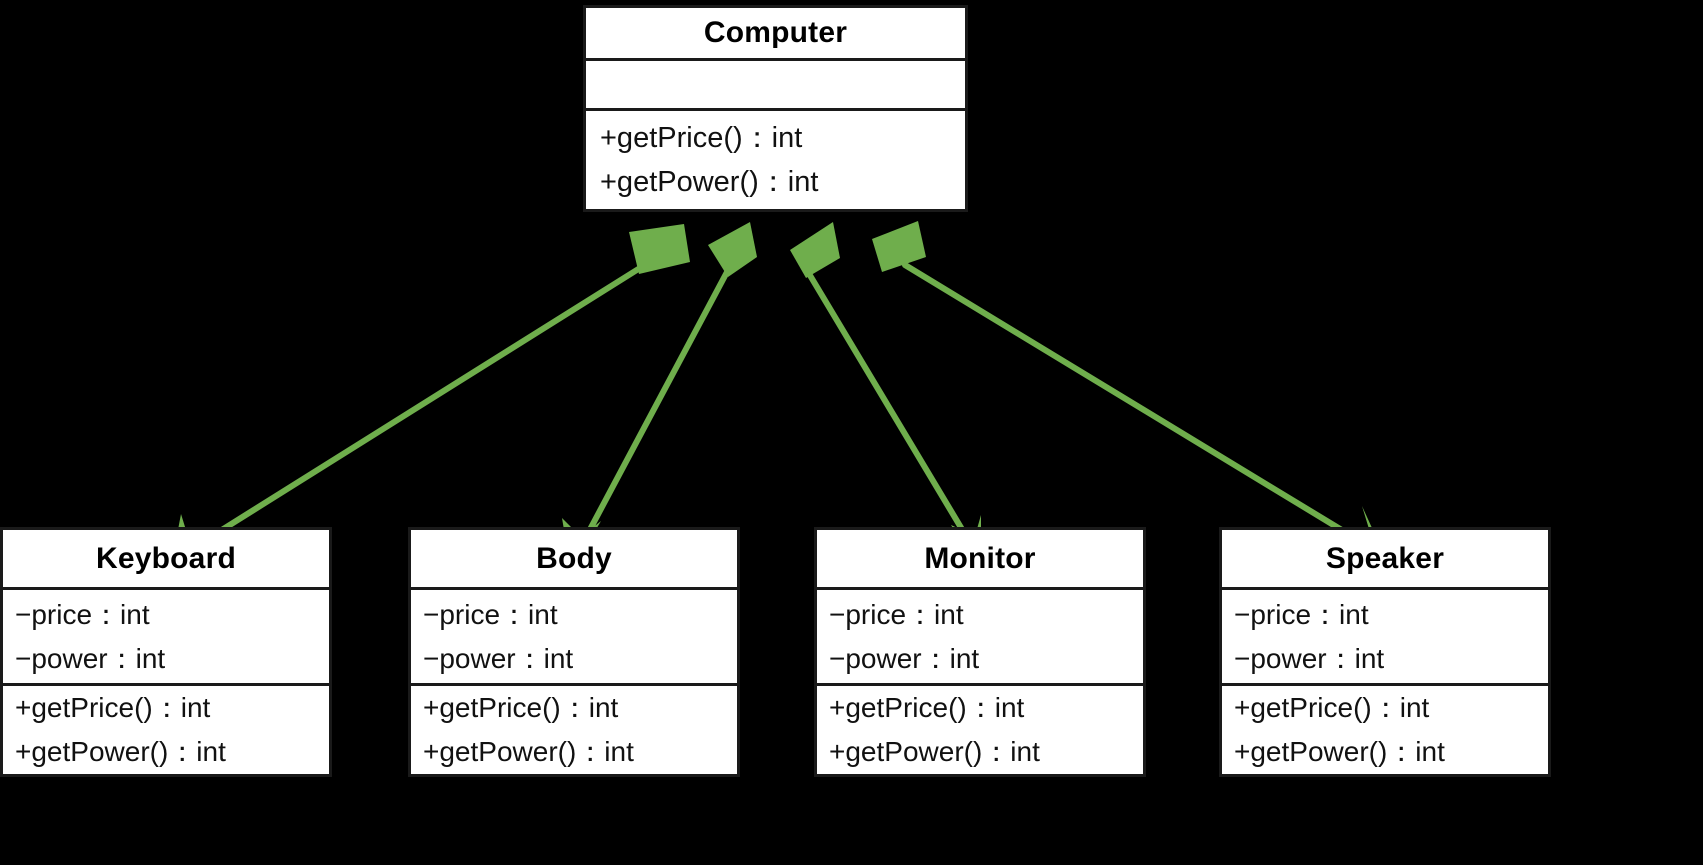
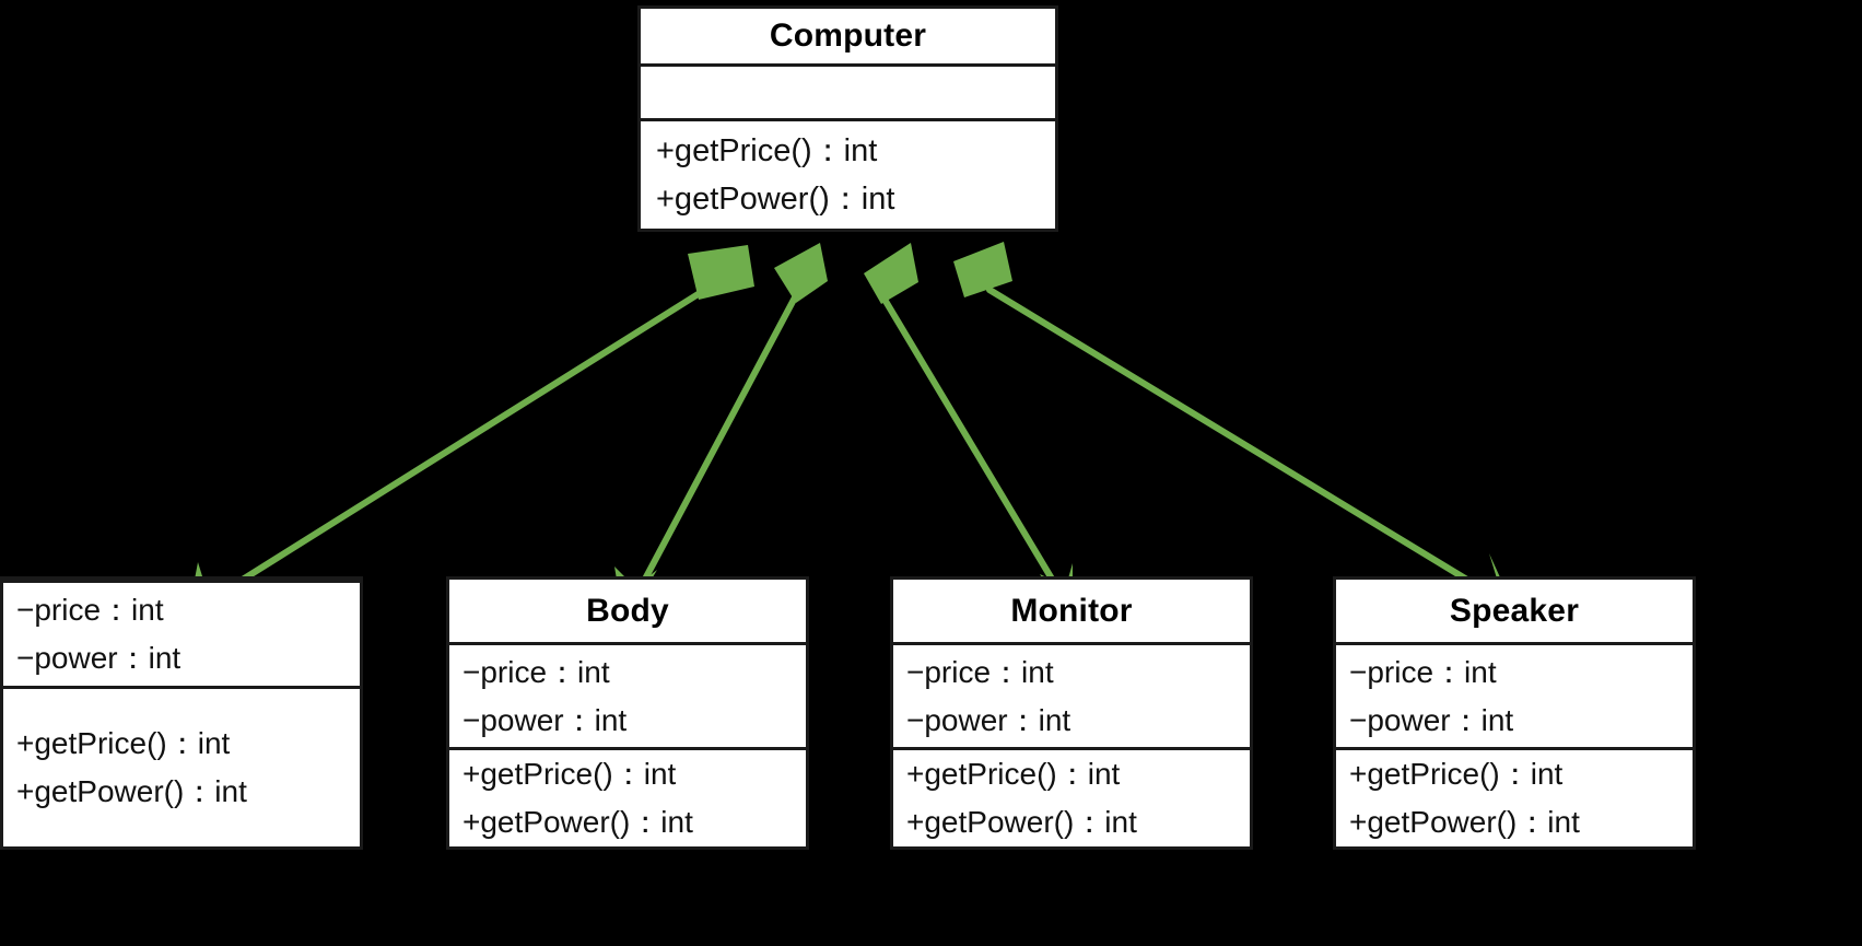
  Computer
  +getPrice()：int
  +getPower()：int
- Keyboard
  −price：int
  −power：int
  +getPrice()：int
  +getPower()：int
  Body
  −price：int
  −power：int
  +getPrice()：int
  +getPower()：int
  Monitor
  −price：int
  −power：int
  +getPrice()：int
  +getPower()：int
  Speaker
  −price：int
  −power：int
  +getPrice()：int
  +getPower()：int
